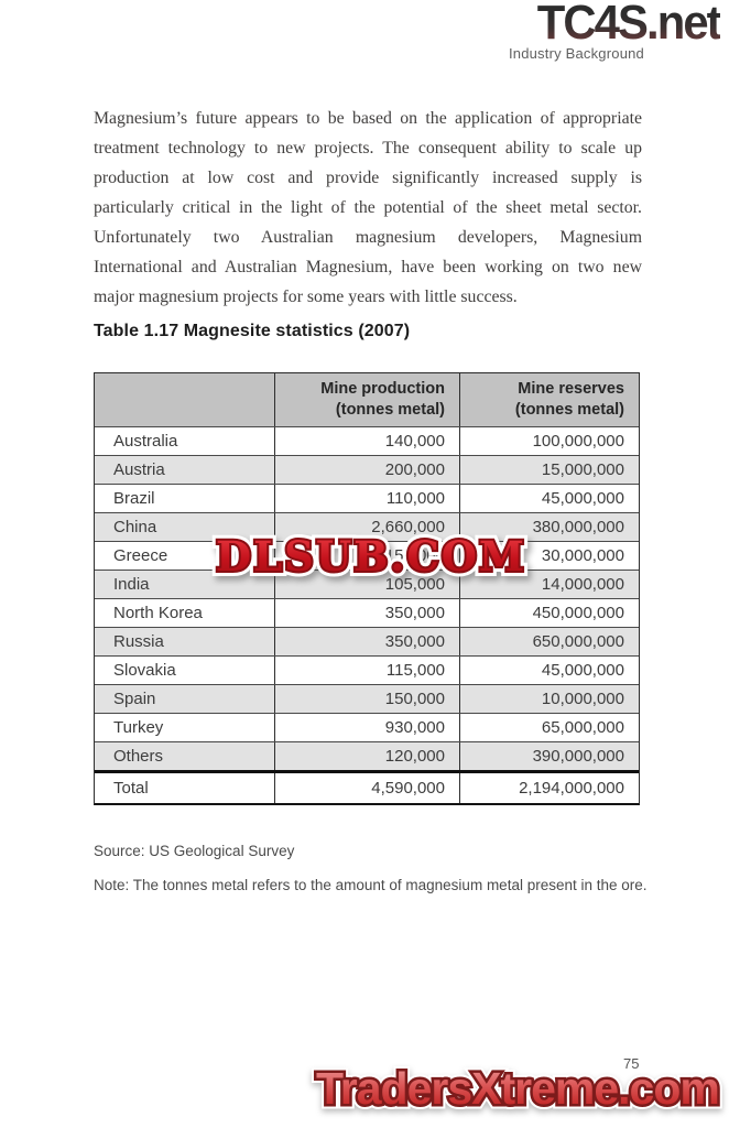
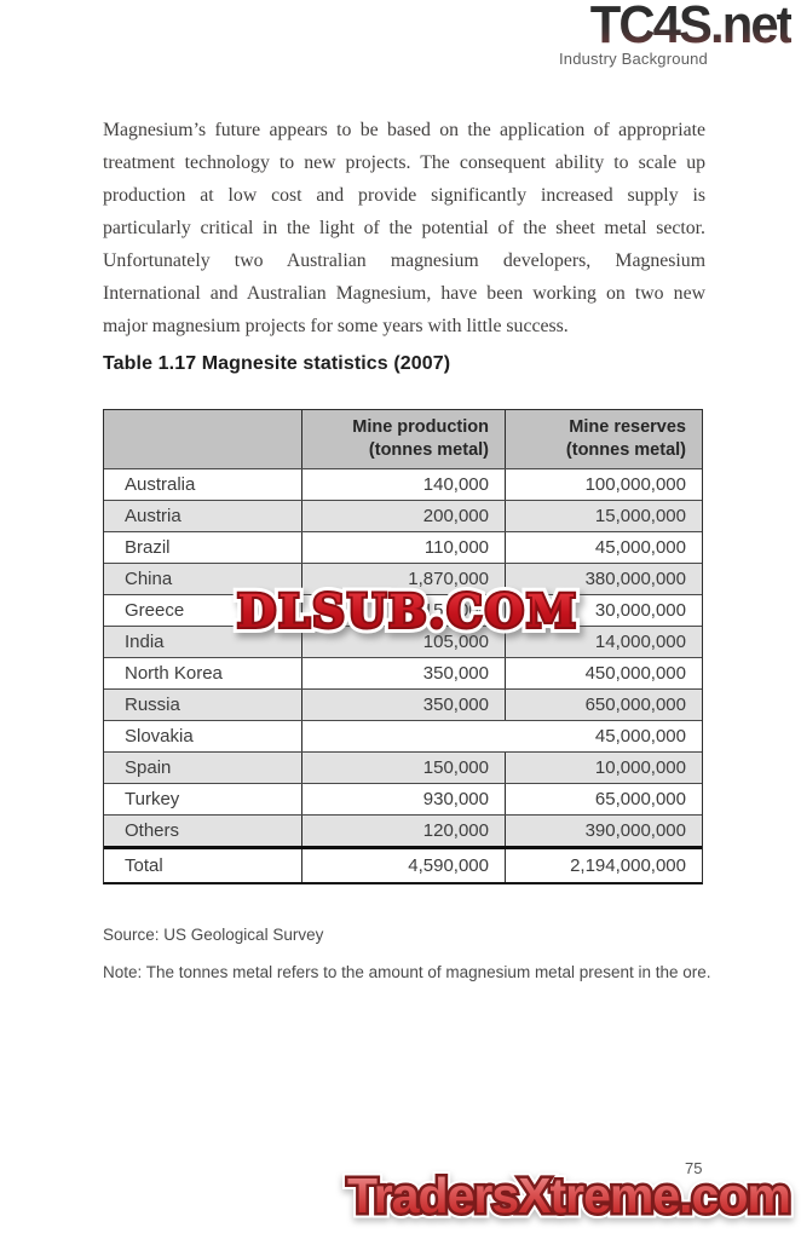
  TC4S.net
  Industry Background
  Magnesium’s future appears to be based on the application of appropriate treatment technology to new projects. The consequent ability to scale up production at low cost and provide significantly increased supply is particularly critical in the light of the potential of the sheet metal sector. Unfortunately two Australian magnesium developers, Magnesium International and Australian Magnesium, have been working on two new major magnesium projects for some years with little success.
  Table 1.17 Magnesite statistics (2007)
  Mine production
  (tonnes metal)
  Mine reserves
  (tonnes metal)
  Australia
  140,000
  100,000,000
  Austria
  200,000
  15,000,000
  Brazil
  110,000
  45,000,000
  China
- 2,660,000
+ 1,870,000
  380,000,000
  Greece
  30,000,000
  India
  105,000
  14,000,000
  North Korea
  350,000
  450,000,000
  Russia
  350,000
  650,000,000
  Slovakia
- 115,000
  45,000,000
  Spain
  150,000
  10,000,000
  Turkey
  930,000
  65,000,000
  Others
  120,000
  390,000,000
  Total
  4,590,000
  2,194,000,000
  DLSUB.COM
  Source: US Geological Survey
  Note: The tonnes metal refers to the amount of magnesium metal present in the ore.
  TradersXtreme.com
